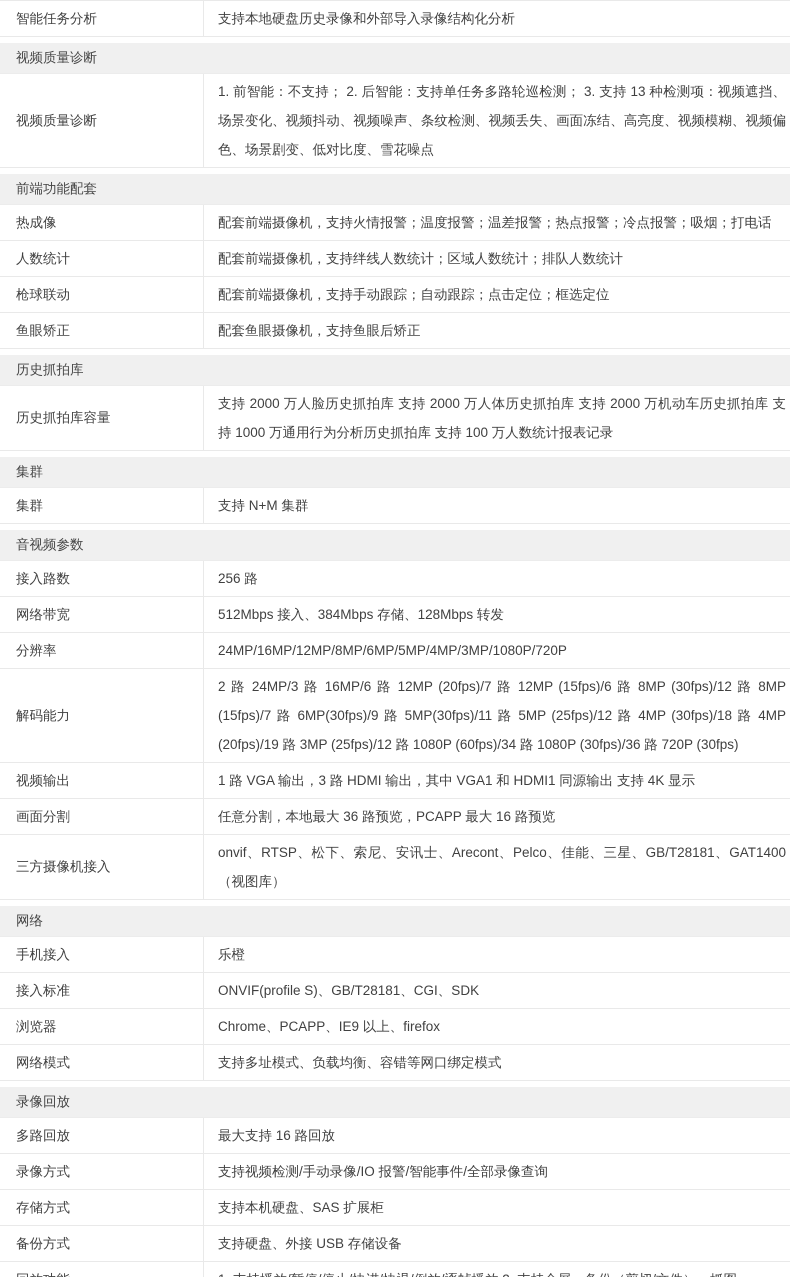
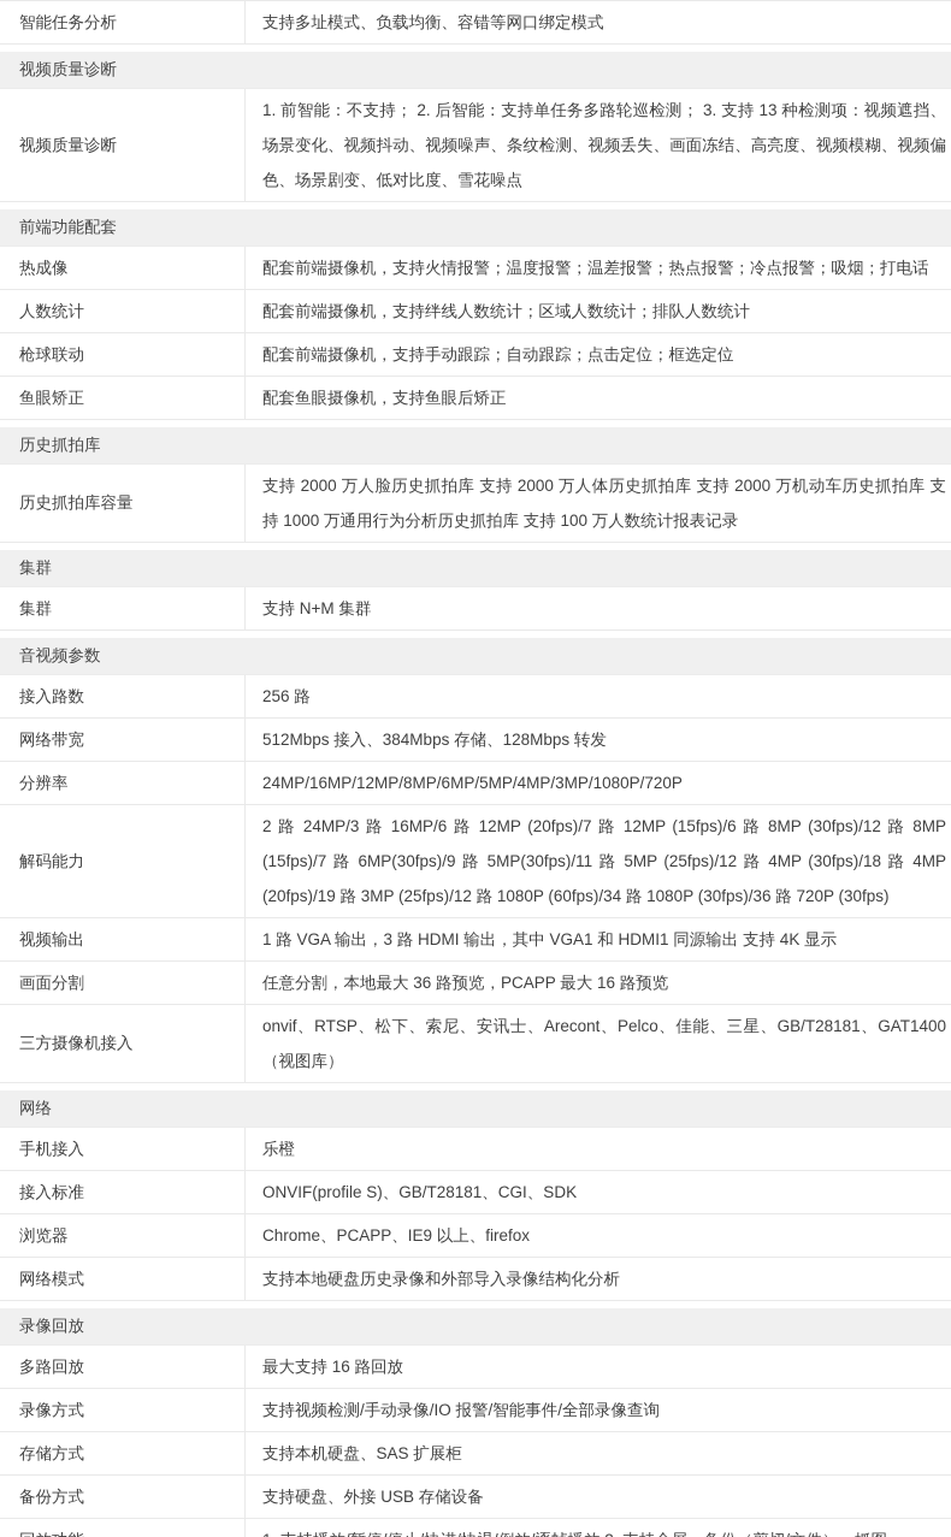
  智能任务分析
- 支持本地硬盘历史录像和外部导入录像结构化分析
+ 支持多址模式、负载均衡、容错等网口绑定模式
  视频质量诊断
  视频质量诊断
  1. 前智能：不支持； 2. 后智能：支持单任务多路轮巡检测； 3. 支持 13 种检测项：视频遮挡、场景变化、视频抖动、视频噪声、条纹检测、视频丢失、画面冻结、高亮度、视频模糊、视频偏色、场景剧变、低对比度、雪花噪点
  前端功能配套
  热成像
  配套前端摄像机，支持火情报警；温度报警；温差报警；热点报警；冷点报警；吸烟；打电话
  人数统计
  配套前端摄像机，支持绊线人数统计；区域人数统计；排队人数统计
  枪球联动
  配套前端摄像机，支持手动跟踪；自动跟踪；点击定位；框选定位
  鱼眼矫正
  配套鱼眼摄像机，支持鱼眼后矫正
  历史抓拍库
  历史抓拍库容量
  支持 2000 万人脸历史抓拍库 支持 2000 万人体历史抓拍库 支持 2000 万机动车历史抓拍库 支持 1000 万通用行为分析历史抓拍库 支持 100 万人数统计报表记录
  集群
  集群
  支持 N+M 集群
  音视频参数
  接入路数
  256 路
  网络带宽
  512Mbps 接入、384Mbps 存储、128Mbps 转发
  分辨率
  24MP/16MP/12MP/8MP/6MP/5MP/4MP/3MP/1080P/720P
  解码能力
  2 路 24MP/3 路 16MP/6 路 12MP (20fps)/7 路 12MP (15fps)/6 路 8MP (30fps)/12 路 8MP (15fps)/7 路 6MP(30fps)/9 路 5MP(30fps)/11 路 5MP (25fps)/12 路 4MP (30fps)/18 路 4MP (20fps)/19 路 3MP (25fps)/12 路 1080P (60fps)/34 路 1080P (30fps)/36 路 720P (30fps)
  视频输出
  1 路 VGA 输出，3 路 HDMI 输出，其中 VGA1 和 HDMI1 同源输出 支持 4K 显示
  画面分割
  任意分割，本地最大 36 路预览，PCAPP 最大 16 路预览
  三方摄像机接入
  onvif、RTSP、松下、索尼、安讯士、Arecont、Pelco、佳能、三星、GB/T28181、GAT1400（视图库）
  网络
  手机接入
  乐橙
  接入标准
  ONVIF(profile S)、GB/T28181、CGI、SDK
  浏览器
  Chrome、PCAPP、IE9 以上、firefox
  网络模式
- 支持多址模式、负载均衡、容错等网口绑定模式
+ 支持本地硬盘历史录像和外部导入录像结构化分析
  录像回放
  多路回放
  最大支持 16 路回放
  录像方式
  支持视频检测/手动录像/IO 报警/智能事件/全部录像查询
  存储方式
  支持本机硬盘、SAS 扩展柜
  备份方式
  支持硬盘、外接 USB 存储设备
